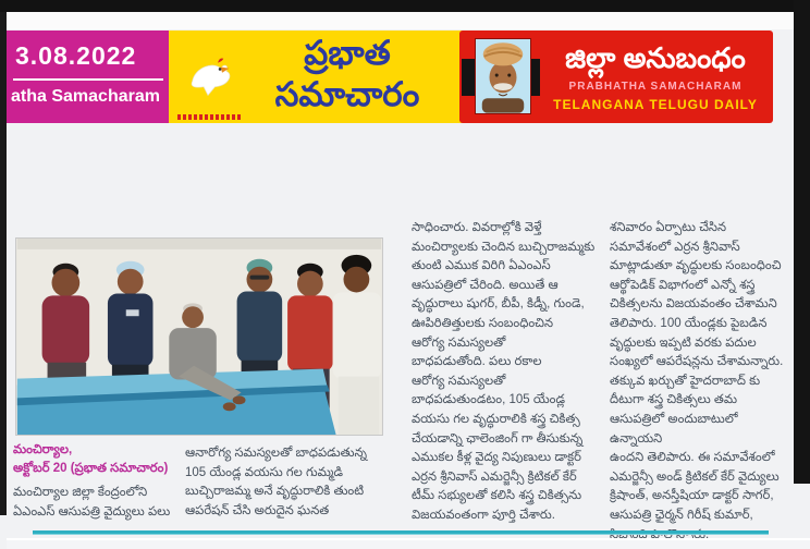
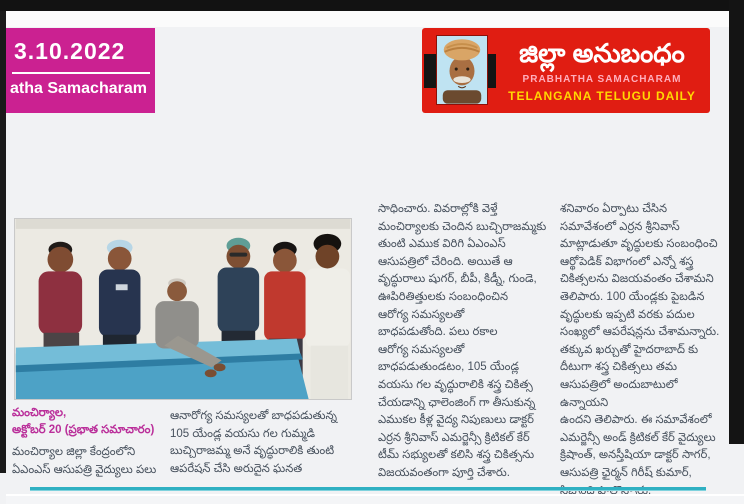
- 3.08.2022
+ 3.10.2022
  atha Samacharam
- ప్రభాత
- సమాచారం
  జిల్లా అనుబంధం
  PRABHATHA SAMACHARAM
  TELANGANA TELUGU DAILY
  మంచిర్యాల,
  అక్టోబర్ 20 (ప్రభాత సమాచారం)
  మంచిర్యాల జిల్లా కేంద్రంలోని
  ఏఎంఎస్ ఆసుపత్రి వైద్యులు పలు
  ఆనారోగ్య సమస్యలతో బాధపడుతున్న
  105 యేండ్ల వయసు గల గుమ్మడి
  బుచ్చిరాజమ్మ అనే వృద్ధురాలికి తుంటి
  ఆపరేషన్ చేసి అరుదైన ఘనత
  సాధించారు. వివరాల్లోకి వెళ్తే
  మంచిర్యాలకు చెందిన బుచ్చిరాజమ్మకు
  తుంటి ఎముక విరిగి ఏఎంఎస్
  ఆసుపత్రిలో చేరింది. అయితే ఆ
  వృద్ధురాలు షుగర్, బీపీ, కిడ్నీ, గుండె,
  ఊపిరితిత్తులకు సంబంధించిన
  ఆరోగ్య సమస్యలతో
  బాధపడుతోంది. పలు రకాల
  ఆరోగ్య సమస్యలతో
  బాధపడుతుండటం, 105 యేండ్ల
  వయసు గల వృద్ధురాలికి శస్త్ర చికిత్స
  చేయడాన్ని ఛాలెంజింగ్ గా తీసుకున్న
  ఎముకల కీళ్ల వైద్య నిపుణులు డాక్టర్
  ఎర్రన శ్రీనివాస్ ఎమర్జెన్సీ క్రిటికల్ కేర్
  టీమ్ సభ్యులతో కలిసి శస్త్ర చికిత్సను
  విజయవంతంగా పూర్తి చేశారు.
  శనివారం ఏర్పాటు చేసిన
  సమావేశంలో ఎర్రన శ్రీనివాస్
  మాట్లాడుతూ వృద్ధులకు సంబంధించి
  ఆర్థోపెడిక్ విభాగంలో ఎన్నో శస్త్ర
  చికిత్సలను విజయవంతం చేశామని
  తెలిపారు. 100 యేండ్లకు పైబడిన
  వృద్ధులకు ఇప్పటి వరకు పదుల
  సంఖ్యలో ఆపరేషన్లను చేశామన్నారు.
  తక్కువ ఖర్చుతో హైదరాబాద్ కు
  దీటుగా శస్త్ర చికిత్సలు తమ
  ఆసుపత్రిలో అందుబాటులో ఉన్నాయని
  ఉందని తెలిపారు. ఈ సమావేశంలో
  ఎమర్జెన్సీ అండ్ క్రిటికల్ కేర్ వైద్యులు
  క్రిషాంత్, అనస్తీషియా డాక్టర్ సాగర్,
  ఆసుపత్రి ఛైర్మన్ గిరీష్ కుమార్,
